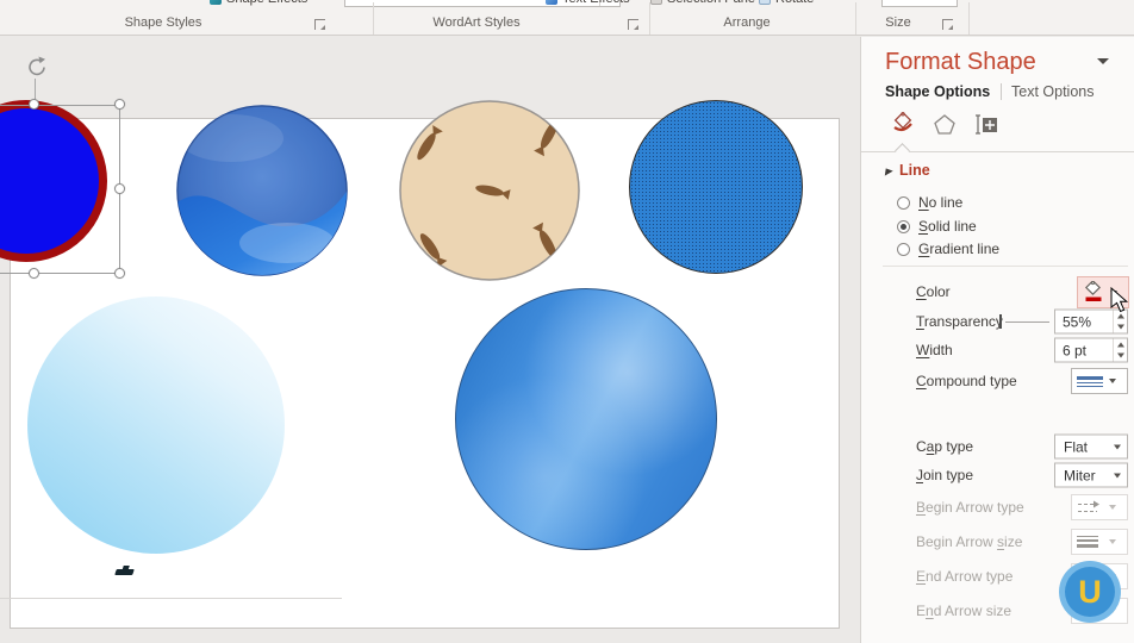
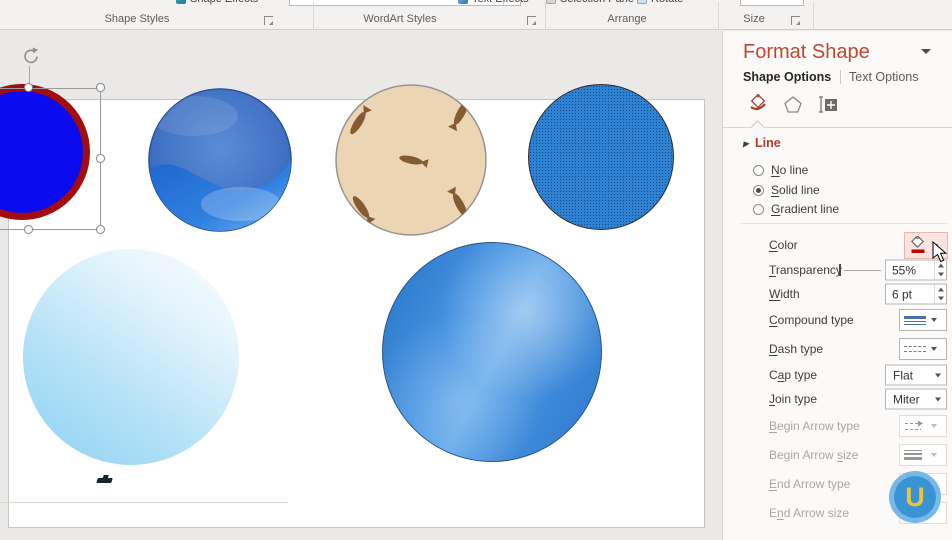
  Shape Styles
  WordArt Styles
  Arrange
  Size
  Format Shape
  Shape Options
  Text Options
  Line
  No line
  Solid line
  Gradient line
  Color
  Transparenc
  55%
  Width
  6 pt
  Compound type
+ Dash type
  Cap type
  Flat
  Join type
  Miter
  Begin Arrow type
  Begin Arrow size
  End Arrow type
  End Arrow size
  U
